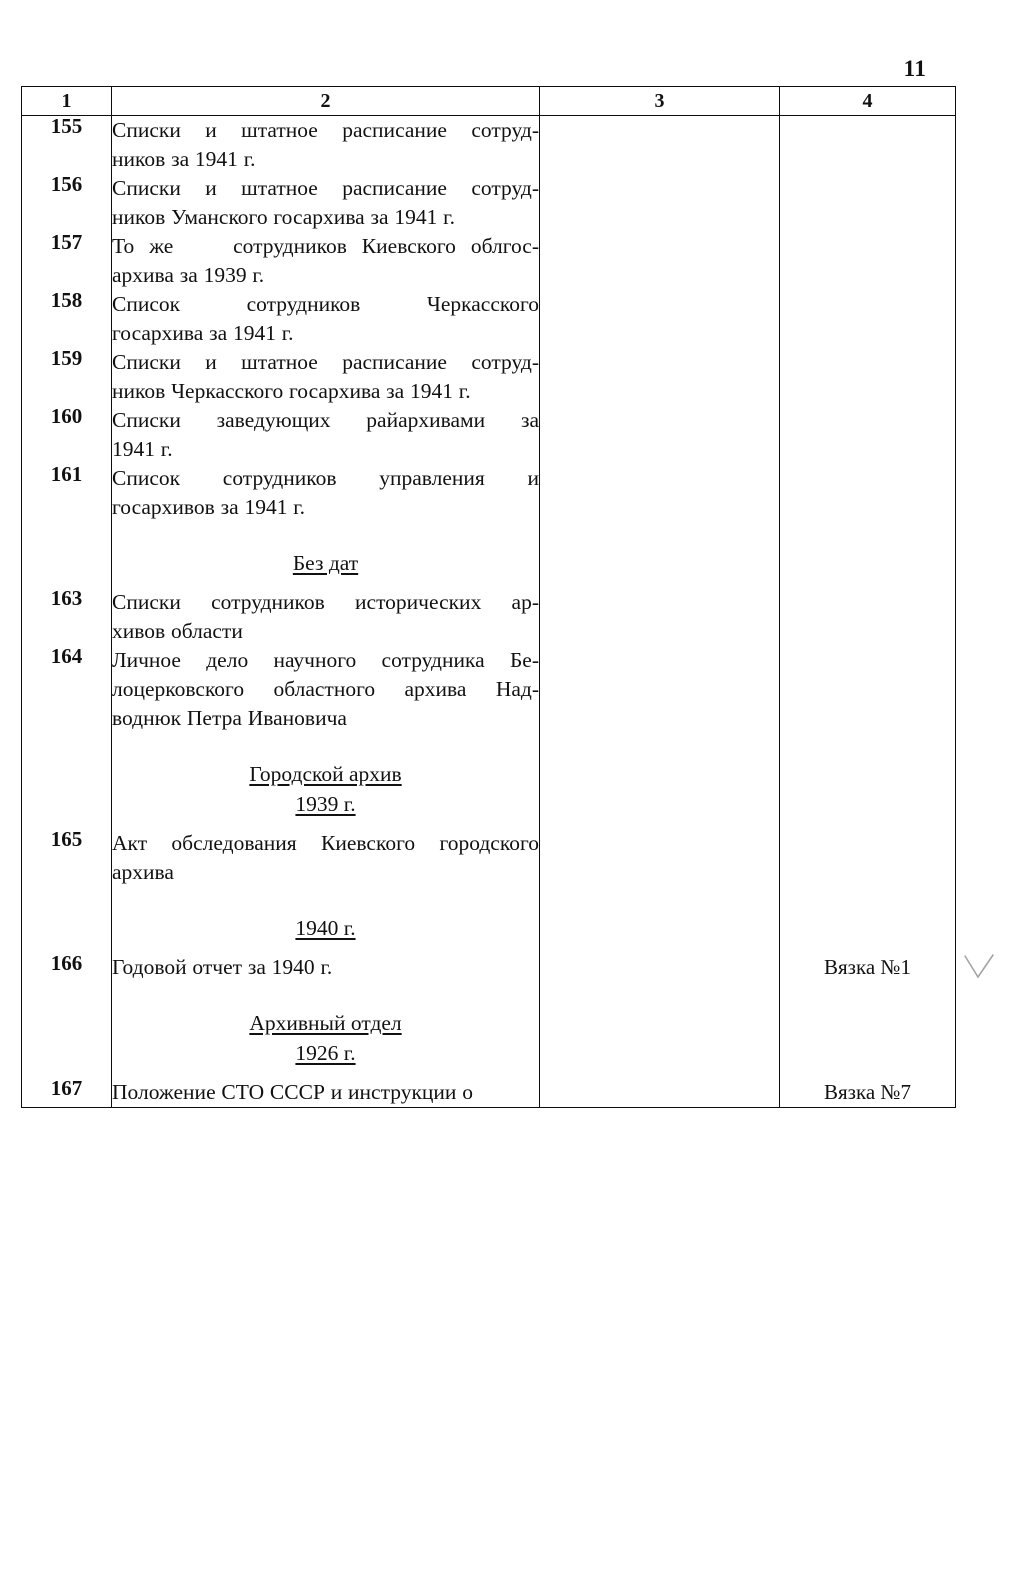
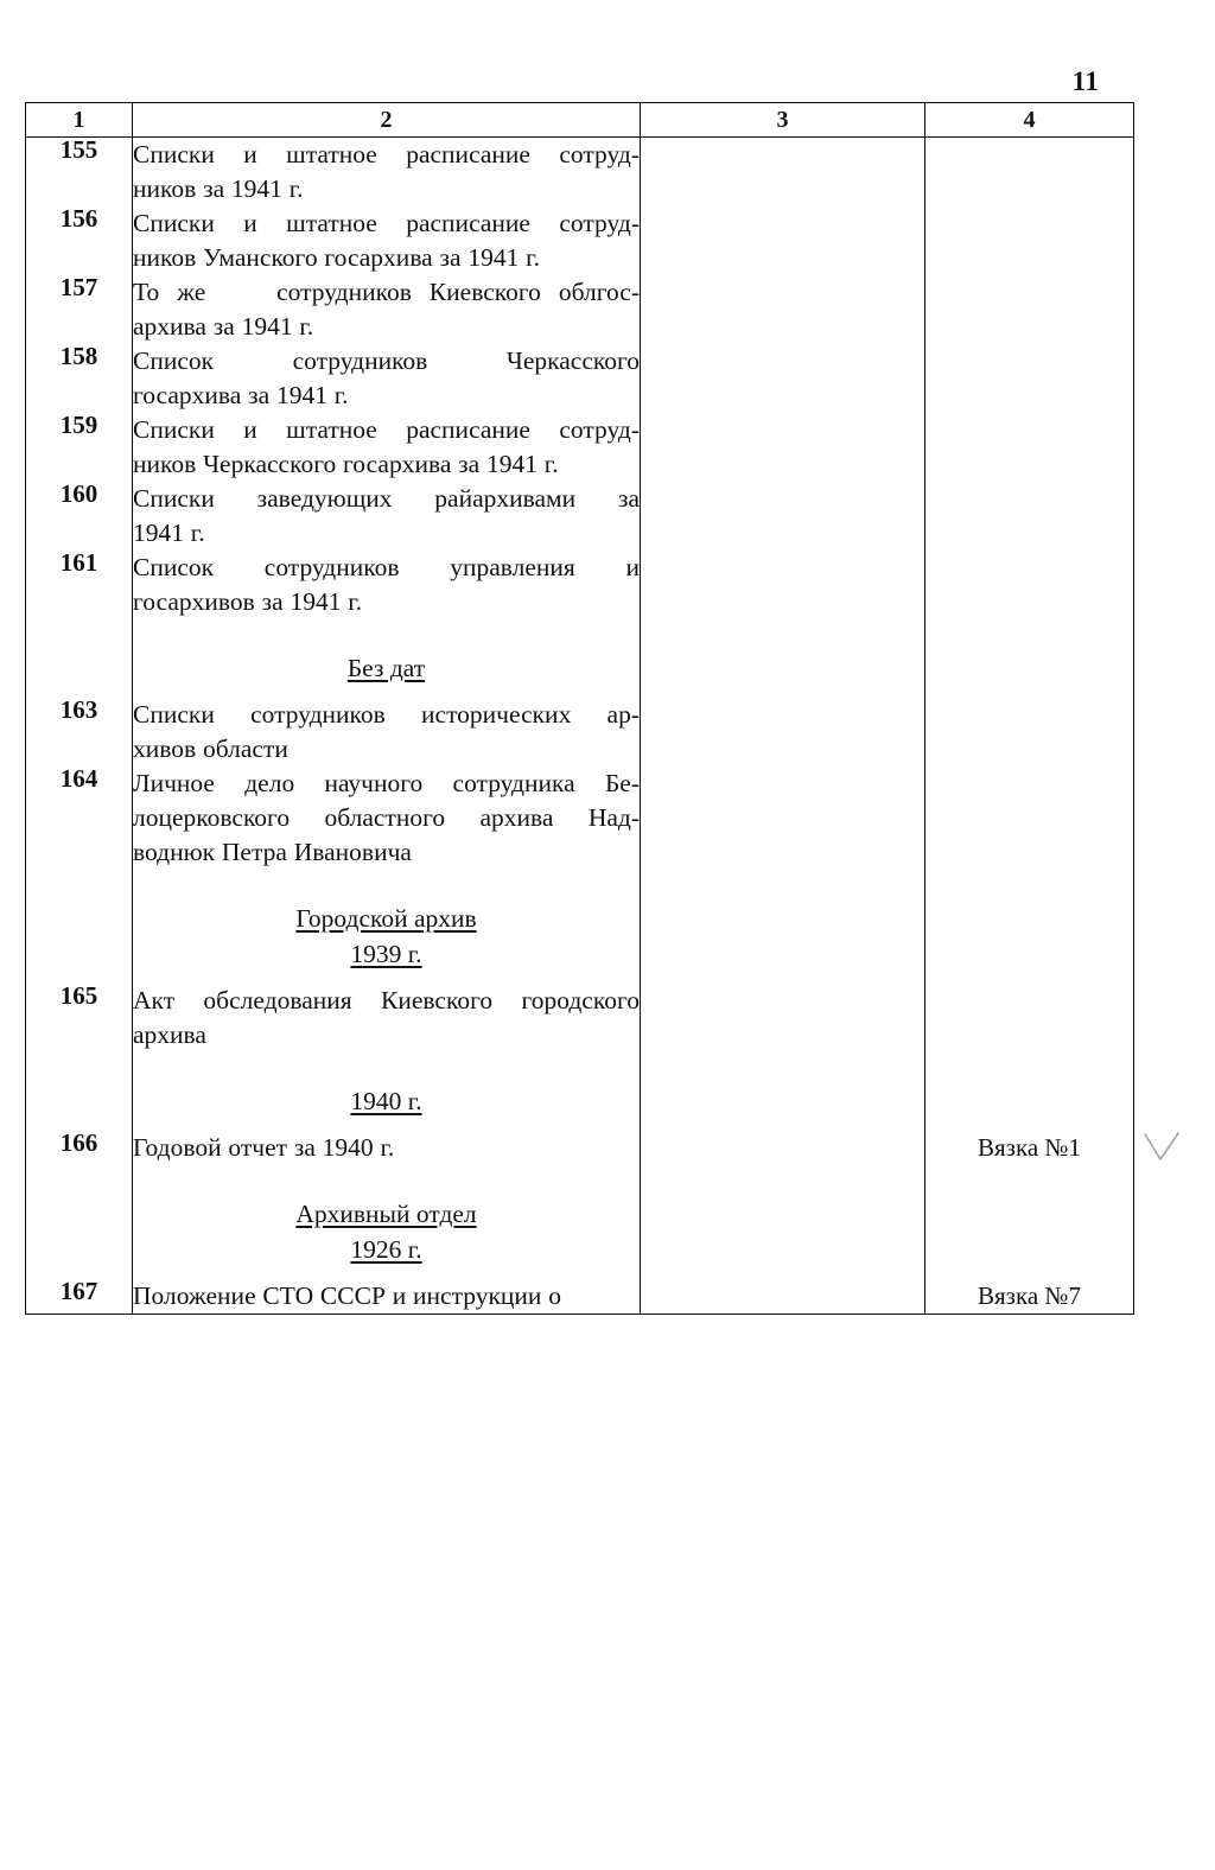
  11
  1	2	3	4
  155	Списки и штатное расписание сотруд-ников за 1941 г.
  156	Списки и штатное расписание сотруд-ников Уманского госархива за 1941 г.
- 157	То же сотрудников Киевского облгос-архива за 1939 г.
+ 157	То же сотрудников Киевского облгос-архива за 1941 г.
  158	Список сотрудников Черкасскогогосархива за 1941 г.
  159	Списки и штатное расписание сотруд-ников Черкасского госархива за 1941 г.
  160	Списки заведующих райархивами за1941 г.
  161	Список сотрудников управления игосархивов за 1941 г.
  	Без дат
  163	Списки сотрудников исторических ар-хивов области
  164	Личное дело научного сотрудника Бе-лоцерковского областного архива Над-воднюк Петра Ивановича
  	Городской архив1939 г.
  165	Акт обследования Киевского городскогоархива
  	1940 г.
  166	Годовой отчет за 1940 г.		Вязка №1
  	Архивный отдел1926 г.
  167	Положение СТО СССР и инструкции о		Вязка №7
